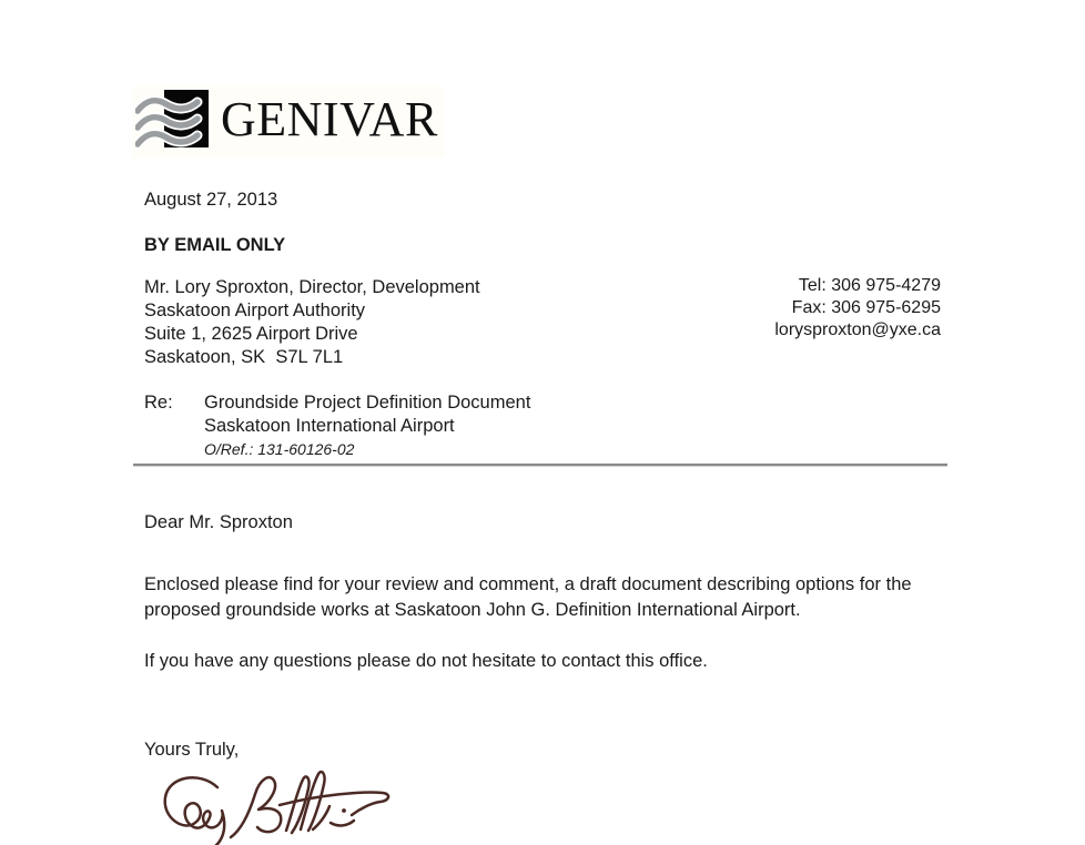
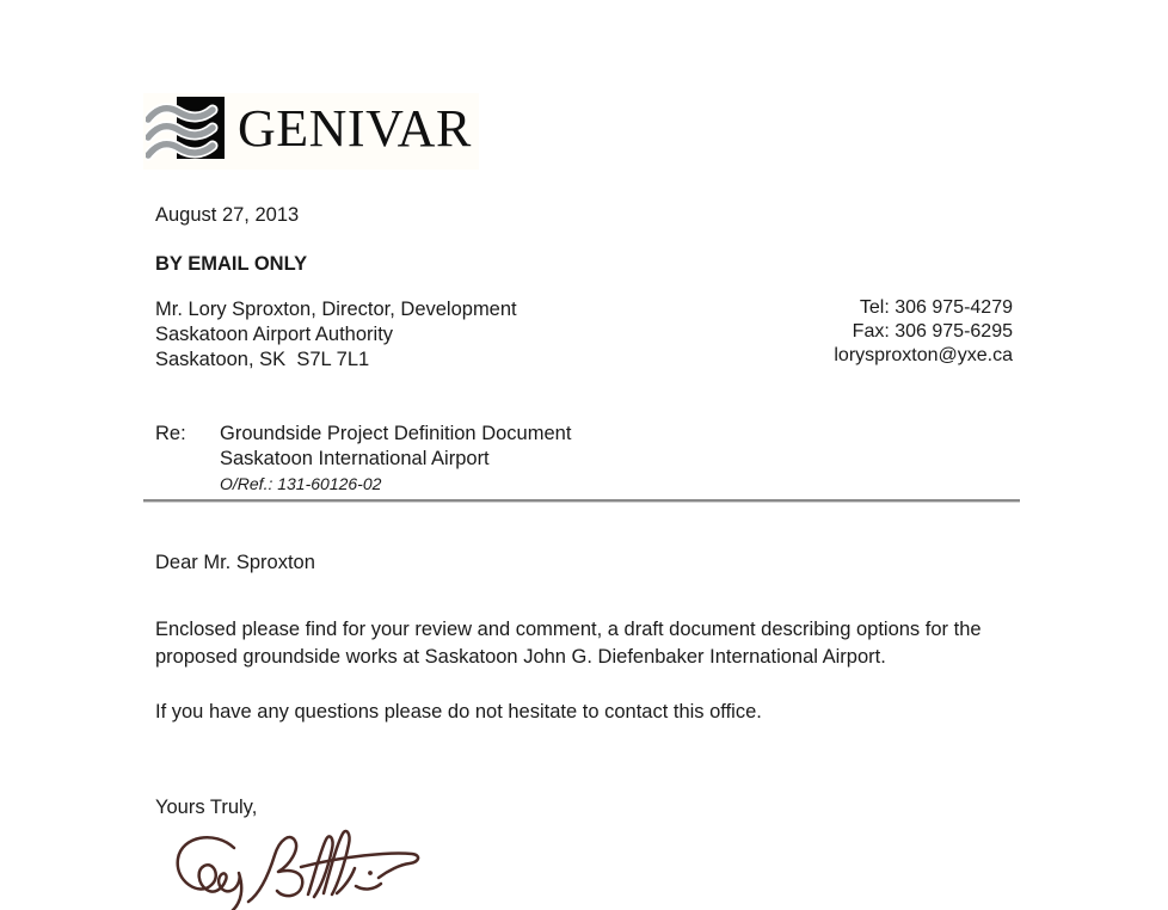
  GENIVAR
  August 27, 2013
  BY EMAIL ONLY
  Mr. Lory Sproxton, Director, Development
  Saskatoon Airport Authority
- Suite 1, 2625 Airport Drive
  Saskatoon, SK S7L 7L1
  Tel: 306 975-4279
  Fax: 306 975-6295
  lorysproxton@yxe.ca
  Re:
  Groundside Project Definition Document
  Saskatoon International Airport
  O/Ref.: 131-60126-02
  Dear Mr. Sproxton
- Enclosed please find for your review and comment, a draft document describing options for the proposed groundside works at Saskatoon John G. Definition International Airport.
+ Enclosed please find for your review and comment, a draft document describing options for the proposed groundside works at Saskatoon John G. Diefenbaker International Airport.
  If you have any questions please do not hesitate to contact this office.
  Yours Truly,
